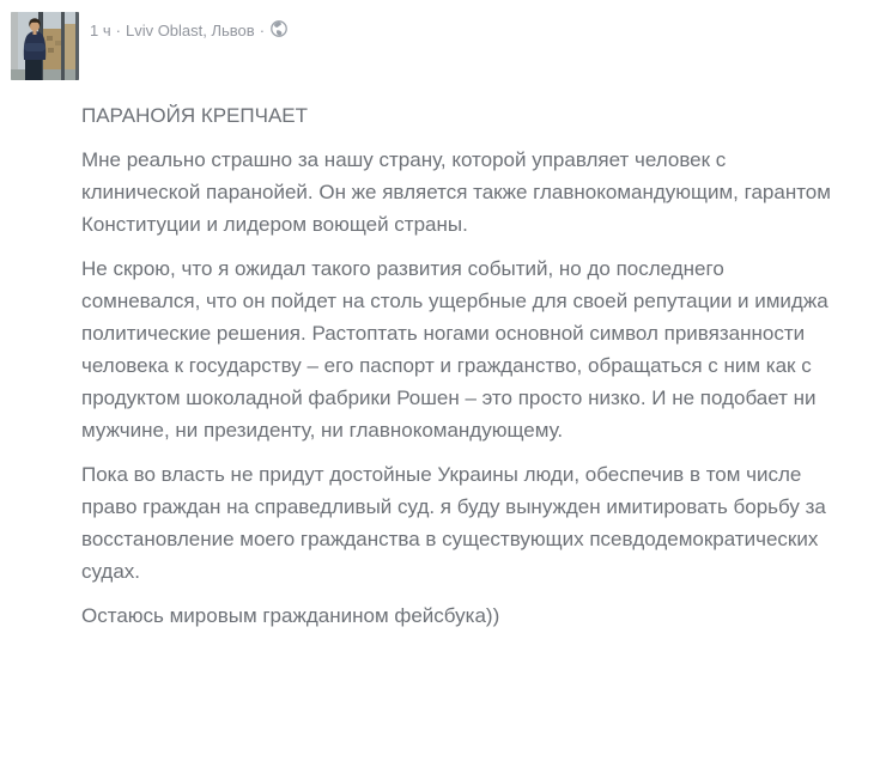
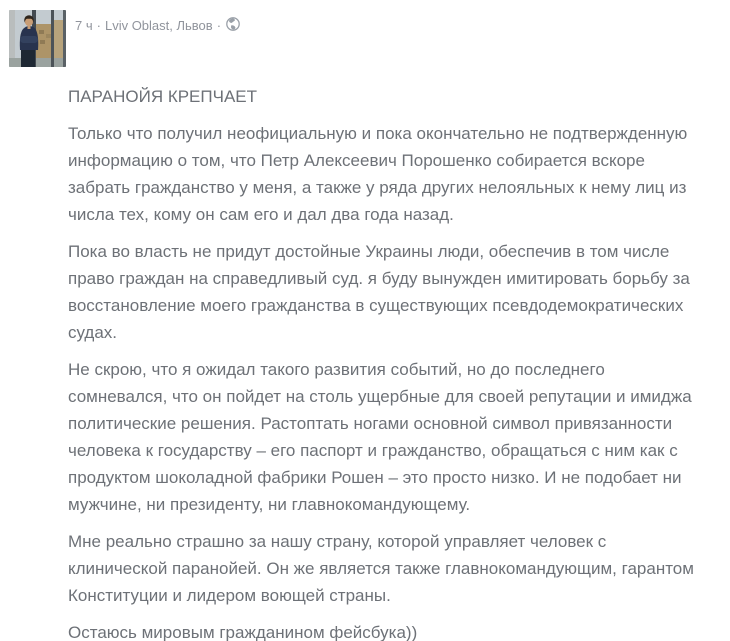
- 1 ч
+ 7 ч
  ·
  Lviv Oblast, Львов
  ·
  ПАРАНОЙЯ КРЕПЧАЕТ
+ Только что получил неофициальную и пока окончательно не подтвержденную информацию о том, что Петр Алексеевич Порошенко собирается вскоре забрать гражданство у меня, а также у ряда других нелояльных к нему лиц из числа тех, кому он сам его и дал два года назад.
- Мне реально страшно за нашу страну, которой управляет человек с клинической паранойей. Он же является также главнокомандующим, гарантом Конституции и лидером воющей страны.
+ Пока во власть не придут достойные Украины люди, обеспечив в том числе право граждан на справедливый суд. я буду вынужден имитировать борьбу за восстановление моего гражданства в существующих псевдодемократических судах.
  Не скрою, что я ожидал такого развития событий, но до последнего сомневался, что он пойдет на столь ущербные для своей репутации и имиджа политические решения. Растоптать ногами основной символ привязанности человека к государству – его паспорт и гражданство, обращаться с ним как с продуктом шоколадной фабрики Рошен – это просто низко. И не подобает ни мужчине, ни президенту, ни главнокомандующему.
- Пока во власть не придут достойные Украины люди, обеспечив в том числе право граждан на справедливый суд. я буду вынужден имитировать борьбу за восстановление моего гражданства в существующих псевдодемократических судах.
+ Мне реально страшно за нашу страну, которой управляет человек с клинической паранойей. Он же является также главнокомандующим, гарантом Конституции и лидером воющей страны.
  Остаюсь мировым гражданином фейсбука))
